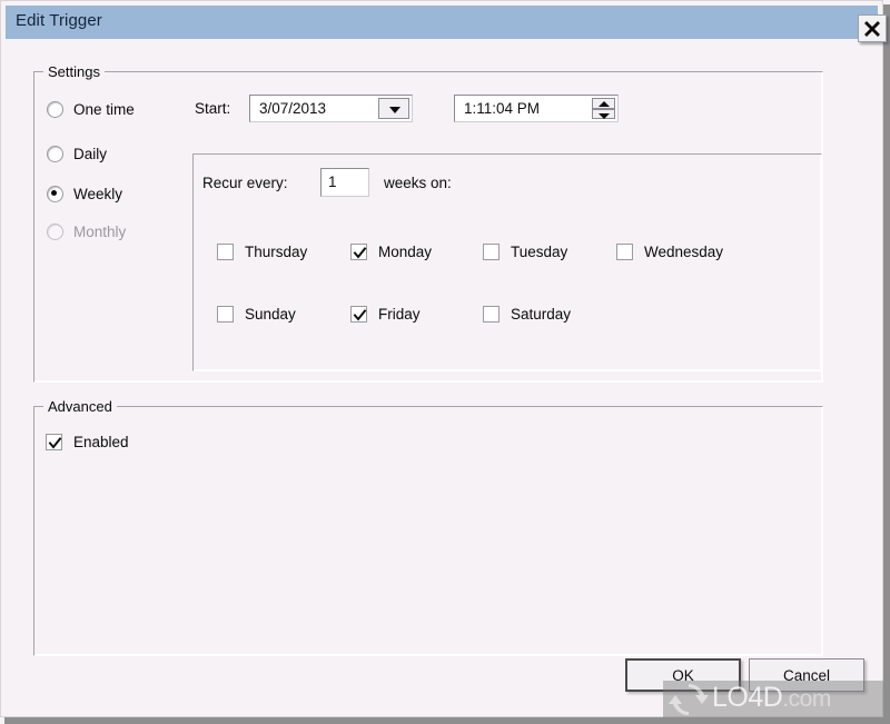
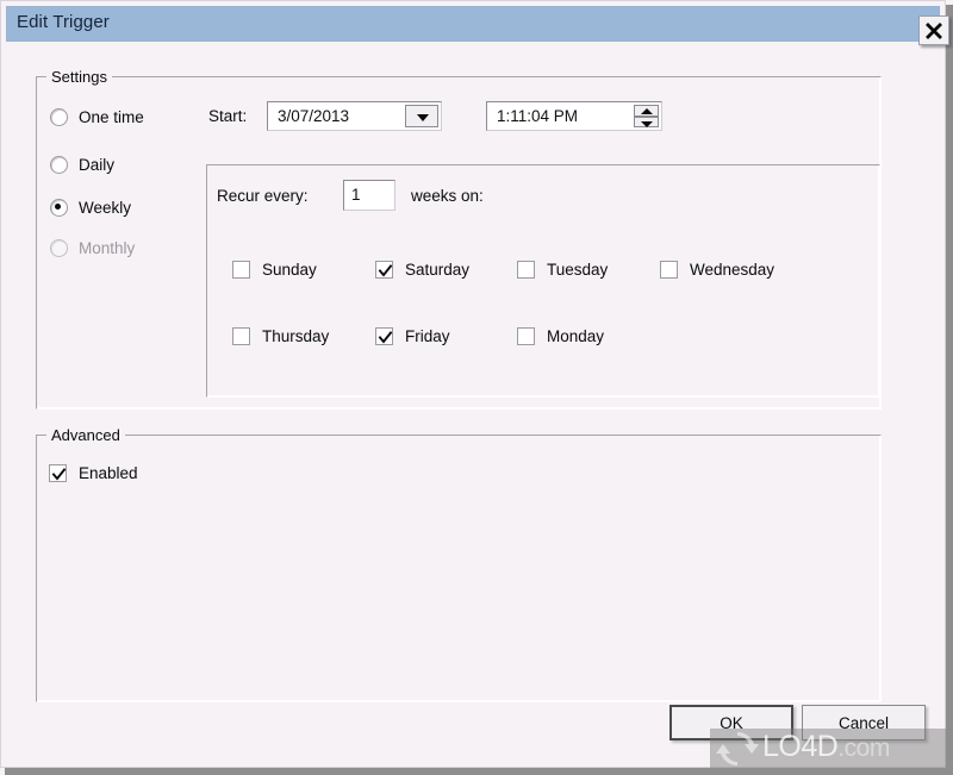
  Edit Trigger
  Settings
  One time
  Daily
  Weekly
  Monthly
  Start:
  3/07/2013
  1:11:04 PM
  Recur every:
  1
  weeks on:
- Thursday
+ Sunday
- Monday
+ Saturday
  Tuesday
  Wednesday
- Sunday
+ Thursday
  Friday
- Saturday
+ Monday
  Advanced
  Enabled
  OK
  Cancel
  LO4D.com
